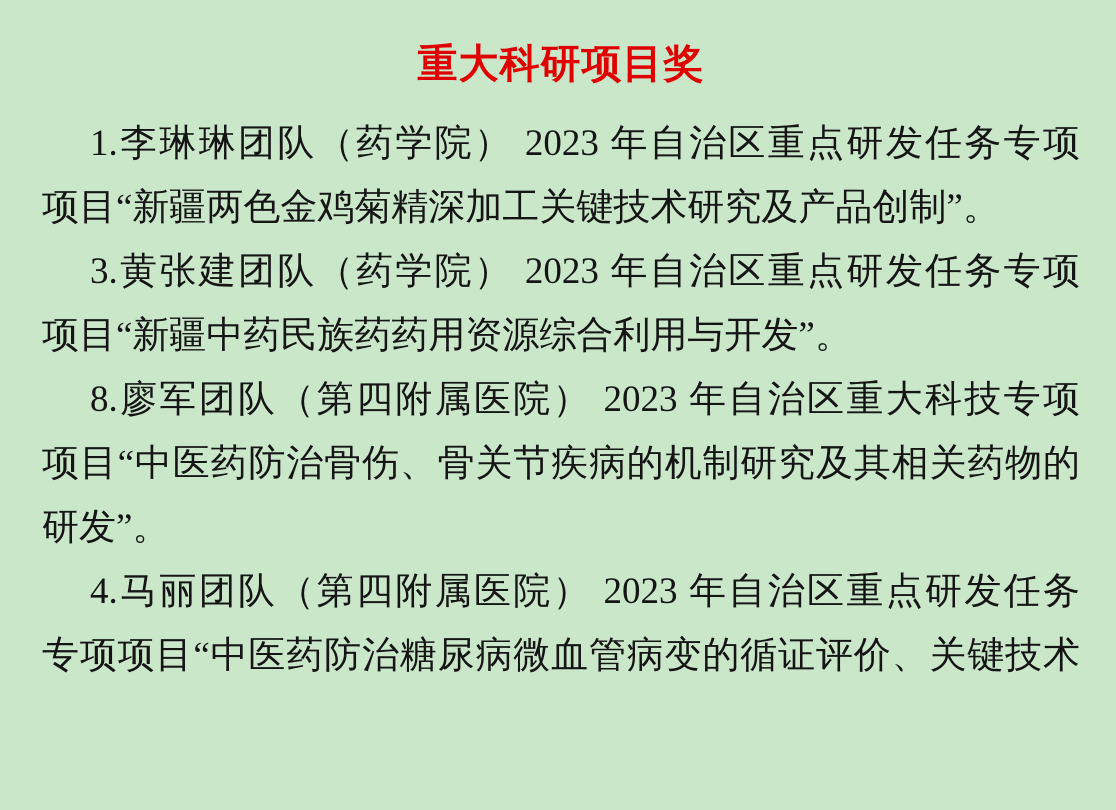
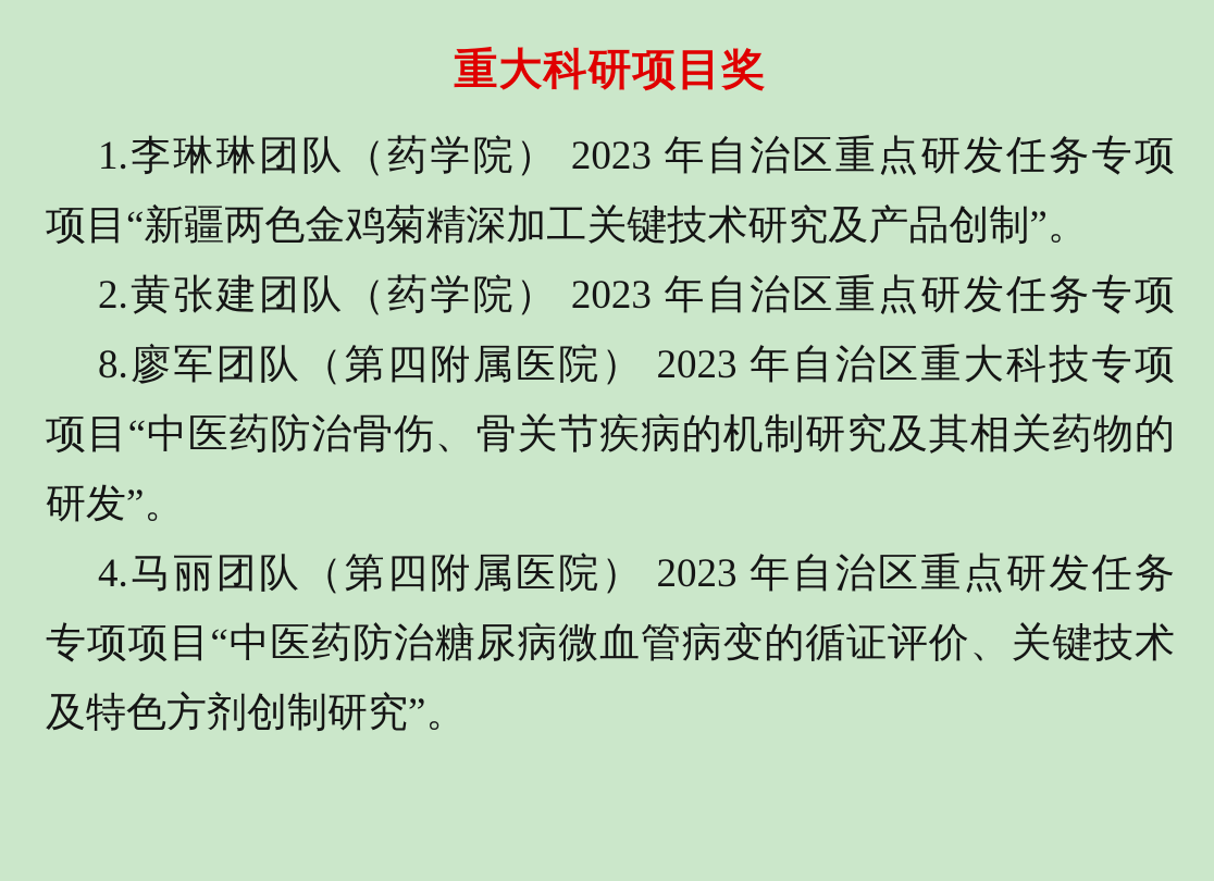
  重大科研项目奖
  1.李琳琳团队（药学院） 2023 年自治区重点研发任务专项
  项目“新疆两色金鸡菊精深加工关键技术研究及产品创制”。
- 3.黄张建团队（药学院） 2023 年自治区重点研发任务专项
+ 2.黄张建团队（药学院） 2023 年自治区重点研发任务专项
- 项目“新疆中药民族药药用资源综合利用与开发”。
  8.廖军团队（第四附属医院） 2023 年自治区重大科技专项
  项目“中医药防治骨伤、骨关节疾病的机制研究及其相关药物的
  研发”。
  4.马丽团队（第四附属医院） 2023 年自治区重点研发任务
  专项项目“中医药防治糖尿病微血管病变的循证评价、关键技术
+ 及特色方剂创制研究”。
